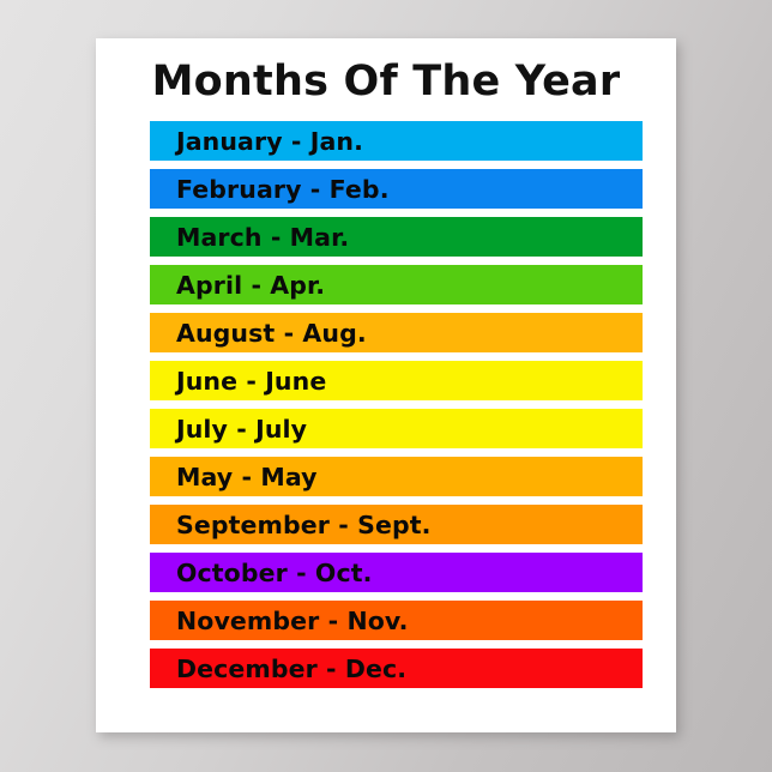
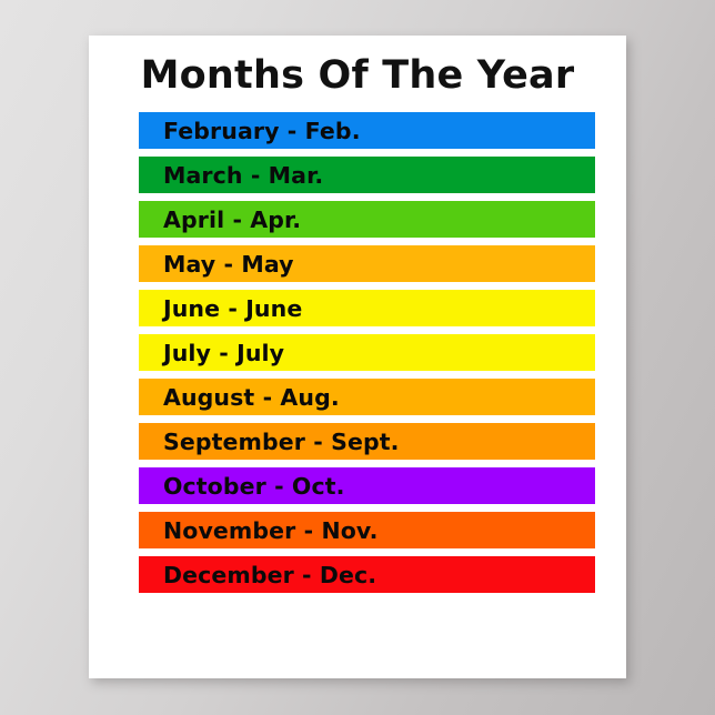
  Months Of The Year
- January - Jan.
  February - Feb.
  March - Mar.
  April - Apr.
- August - Aug.
+ May - May
  June - June
  July - July
- May - May
+ August - Aug.
  September - Sept.
  October - Oct.
  November - Nov.
  December - Dec.
